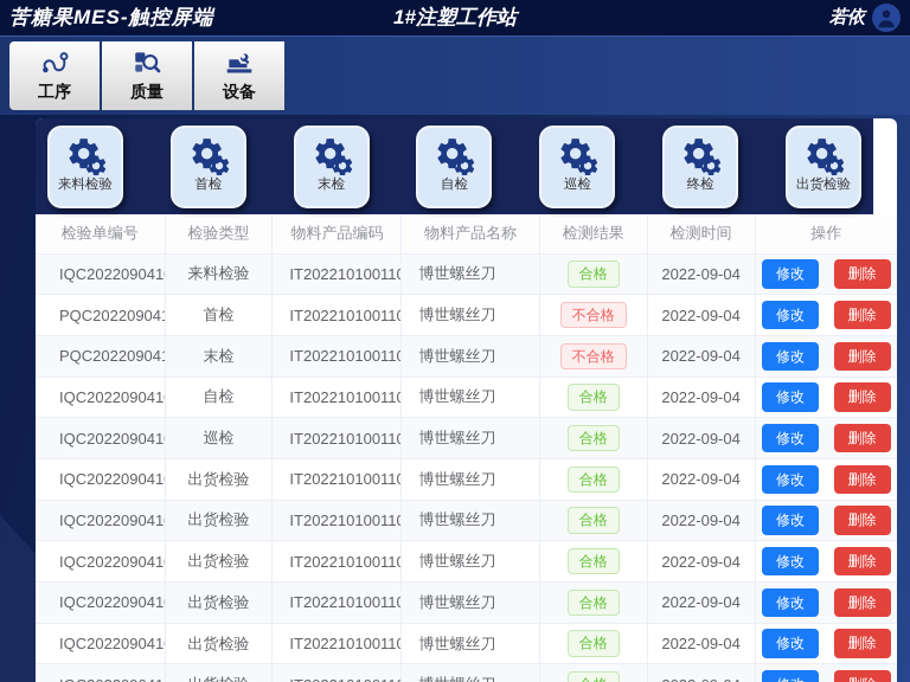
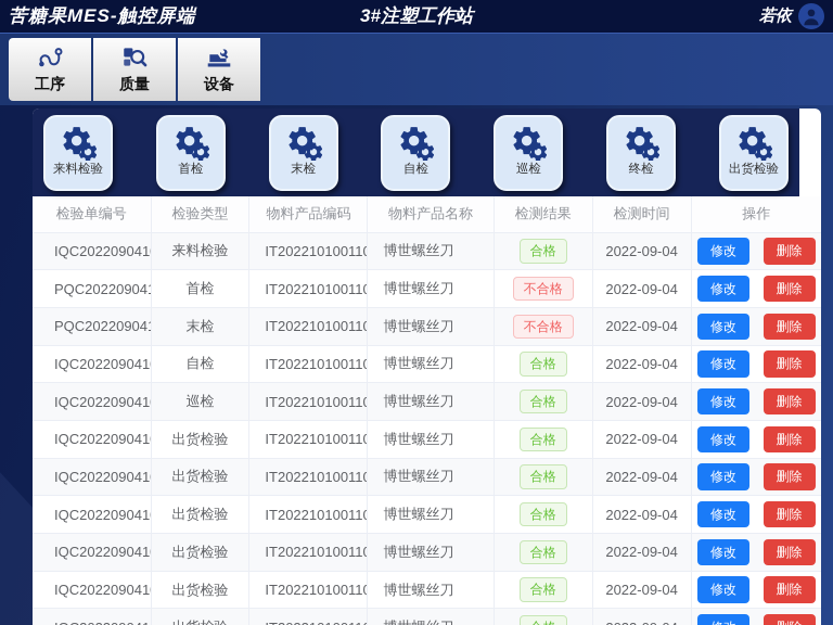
  苦糖果MES-触控屏端
- 1#注塑工作站
+ 3#注塑工作站
  若依
  工序
  质量
  设备
  来料检验
  首检
  末检
  自检
  巡检
  终检
  出货检验
  检验单编号	检验类型	物料产品编码	物料产品名称	检测结果	检测时间	操作
  IQC202209041	来料检验	IT202210100110	博世螺丝刀	合格	2022-09-04	修改 删除
  PQC20220904	首检	IT202210100110	博世螺丝刀	不合格	2022-09-04	修改 删除
  PQC20220904	末检	IT202210100110	博世螺丝刀	不合格	2022-09-04	修改 删除
  IQC202209041	自检	IT202210100110	博世螺丝刀	合格	2022-09-04	修改 删除
  IQC202209041	巡检	IT202210100110	博世螺丝刀	合格	2022-09-04	修改 删除
  IQC202209041	出货检验	IT202210100110	博世螺丝刀	合格	2022-09-04	修改 删除
  IQC202209041	出货检验	IT202210100110	博世螺丝刀	合格	2022-09-04	修改 删除
  IQC202209041	出货检验	IT202210100110	博世螺丝刀	合格	2022-09-04	修改 删除
  IQC202209041	出货检验	IT202210100110	博世螺丝刀	合格	2022-09-04	修改 删除
  IQC202209041	出货检验	IT202210100110	博世螺丝刀	合格	2022-09-04	修改 删除
